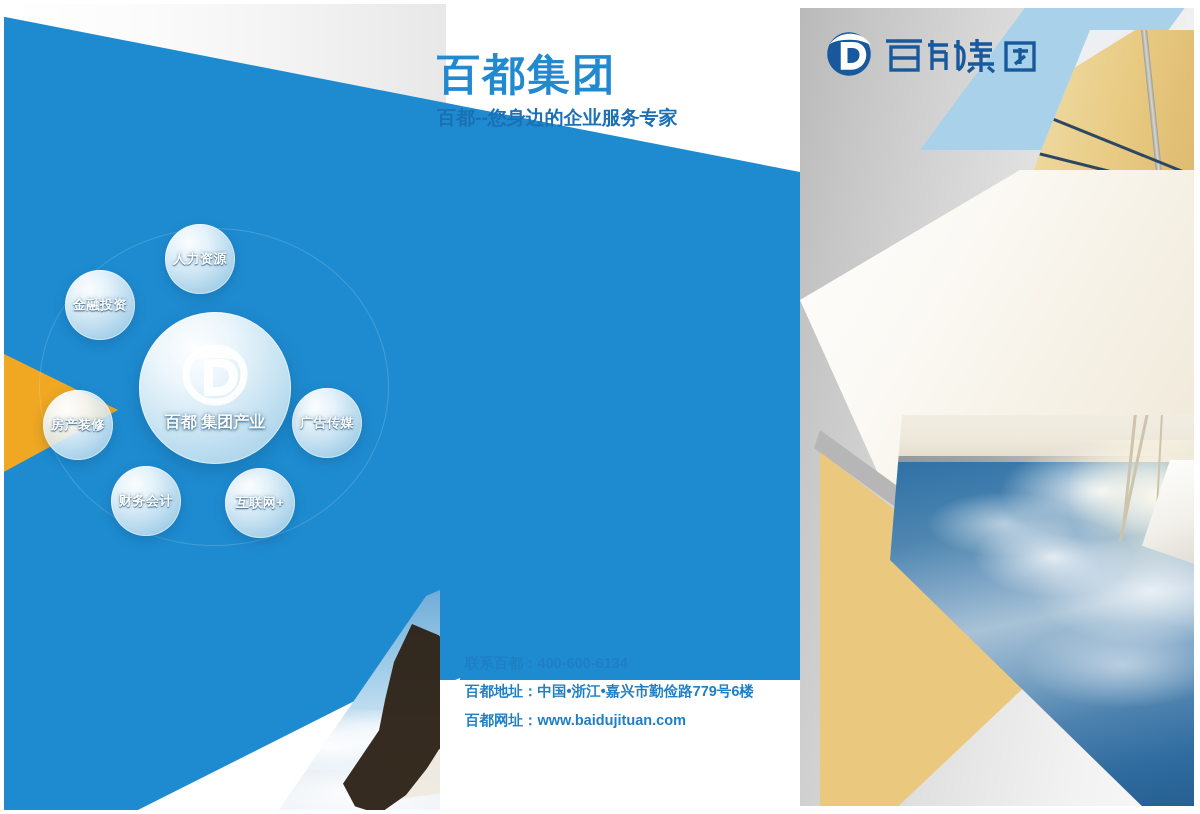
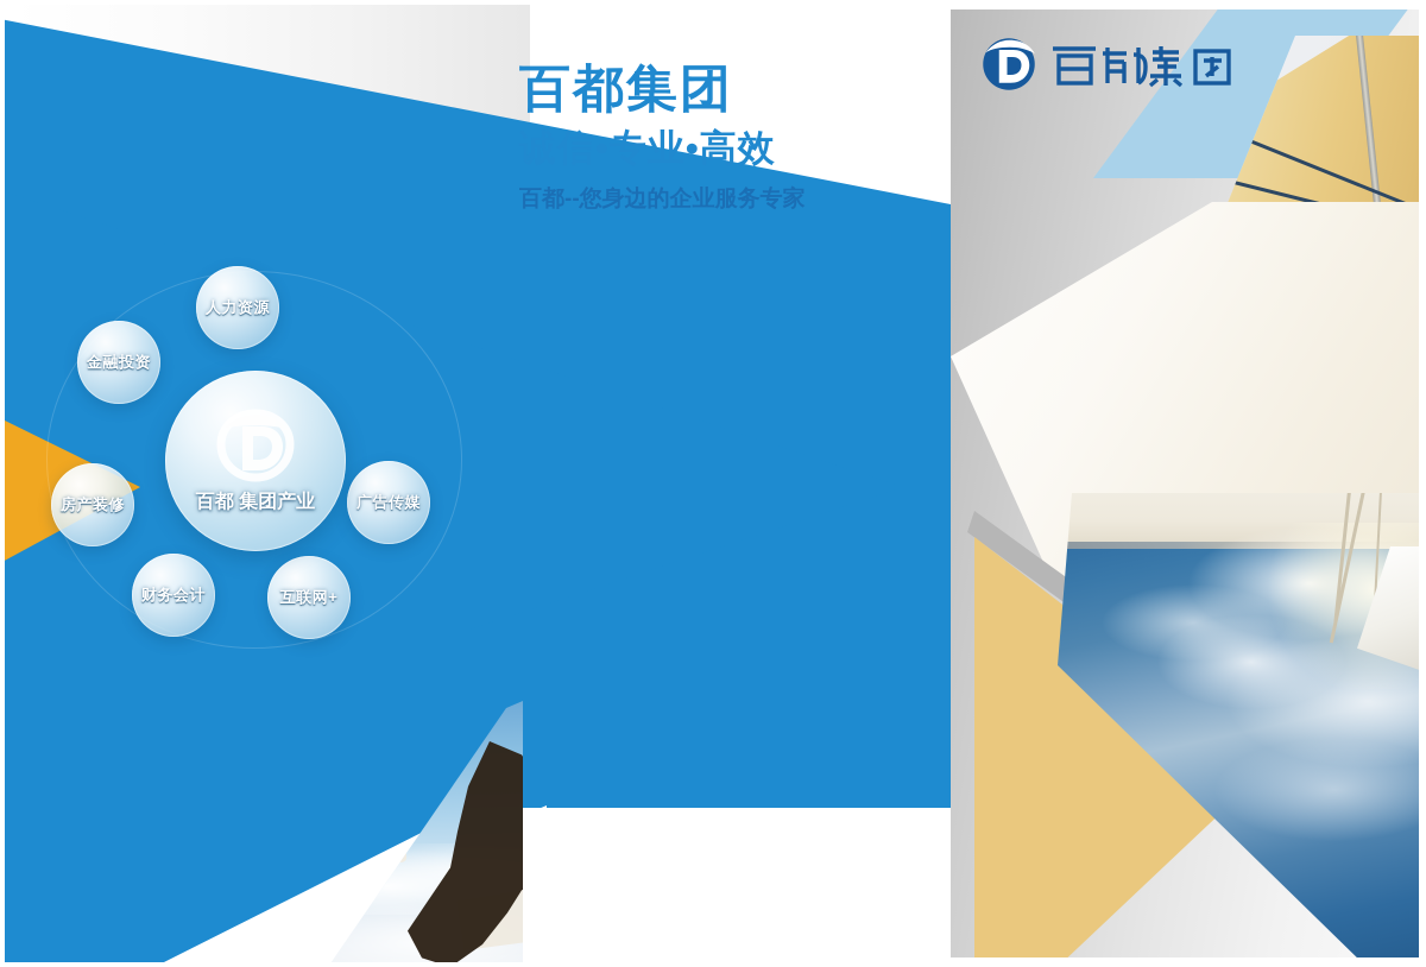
  人力资源
  金融投资
  房产装修
  广告传媒
  财务会计
  互联网+
  百都 集团产业
  百都集团
+ 诚信•专业•高效
  百都--您身边的企业服务专家
- 百都地址：中国•浙江•嘉兴市勤俭路779号6楼
- 百都网址：www.baidujituan.com
